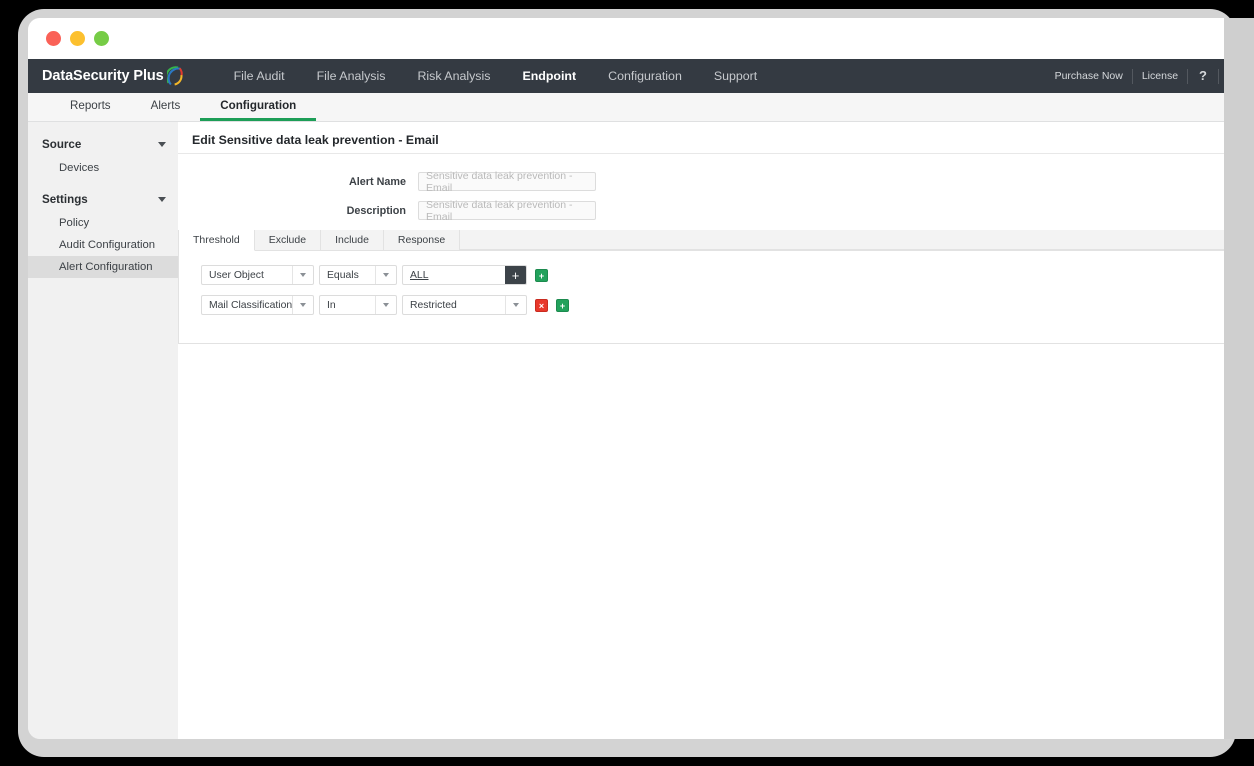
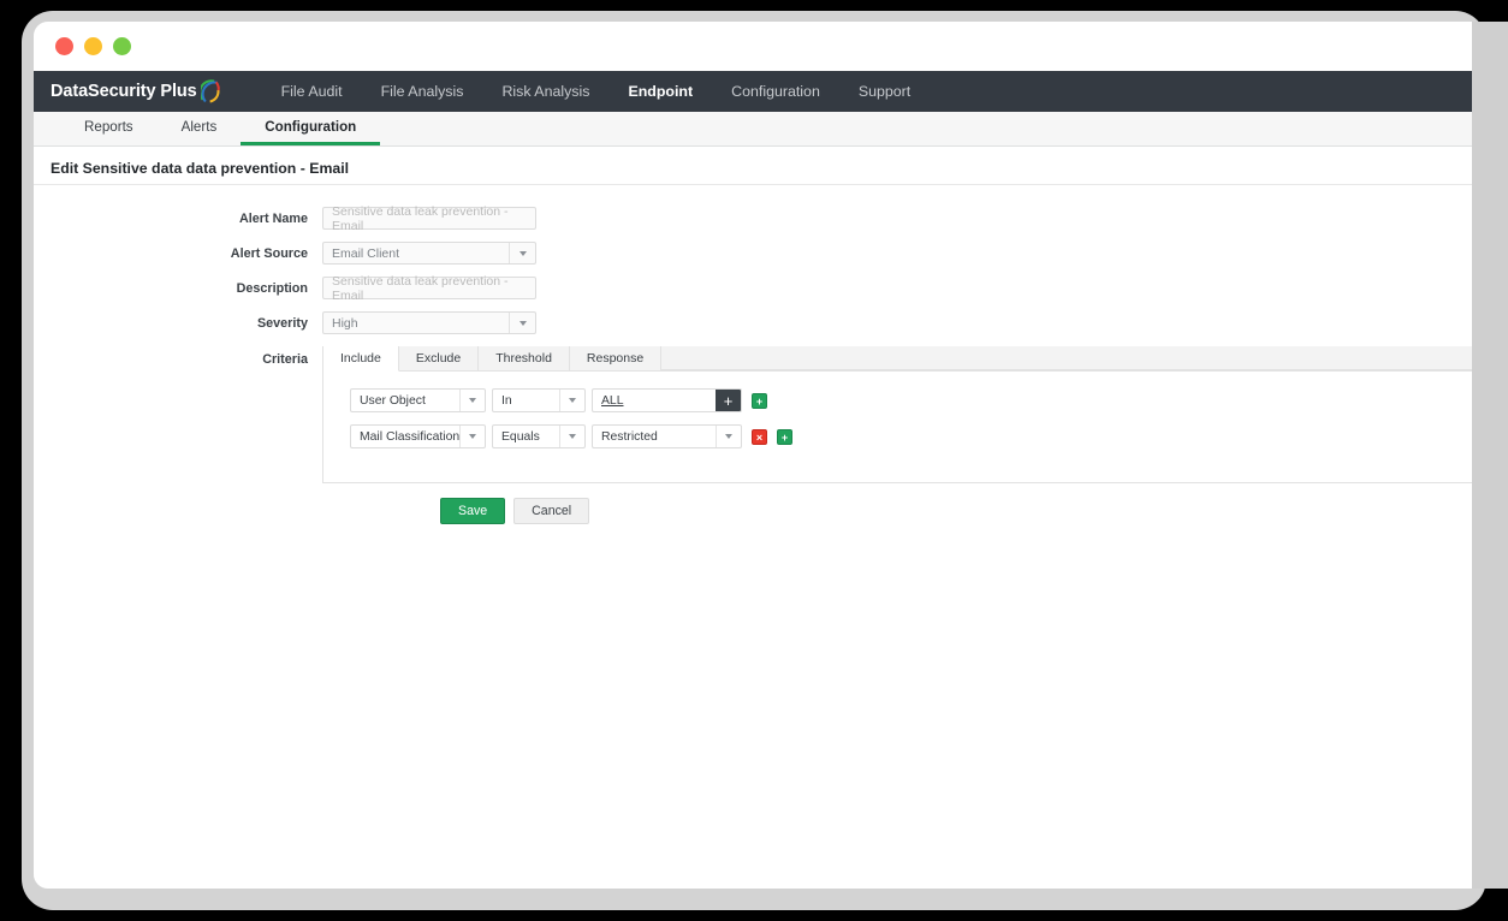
  DataSecurity Plus
  File Audit
  File Analysis
  Risk Analysis
  Endpoint
  Configuration
  Support
- Purchase Now
- License
- ?
  Reports
  Alerts
  Configuration
- Source
- Devices
- Settings
- Policy
- Audit Configuration
- Alert Configuration
- Edit Sensitive data leak prevention - Email
+ Edit Sensitive data data prevention - Email
  Alert Name
  Sensitive data leak prevention - Email
+ Alert Source
+ Email Client
  Description
  Sensitive data leak prevention - Email
+ Severity
+ High
+ Criteria
- Threshold
+ Include
  Exclude
- Include
+ Threshold
  Response
  User Object
- Equals
+ In
  ALL
  +
  +
  Mail Classification
- In
+ Equals
  Restricted
  ×
  +
+ Save
+ Cancel
